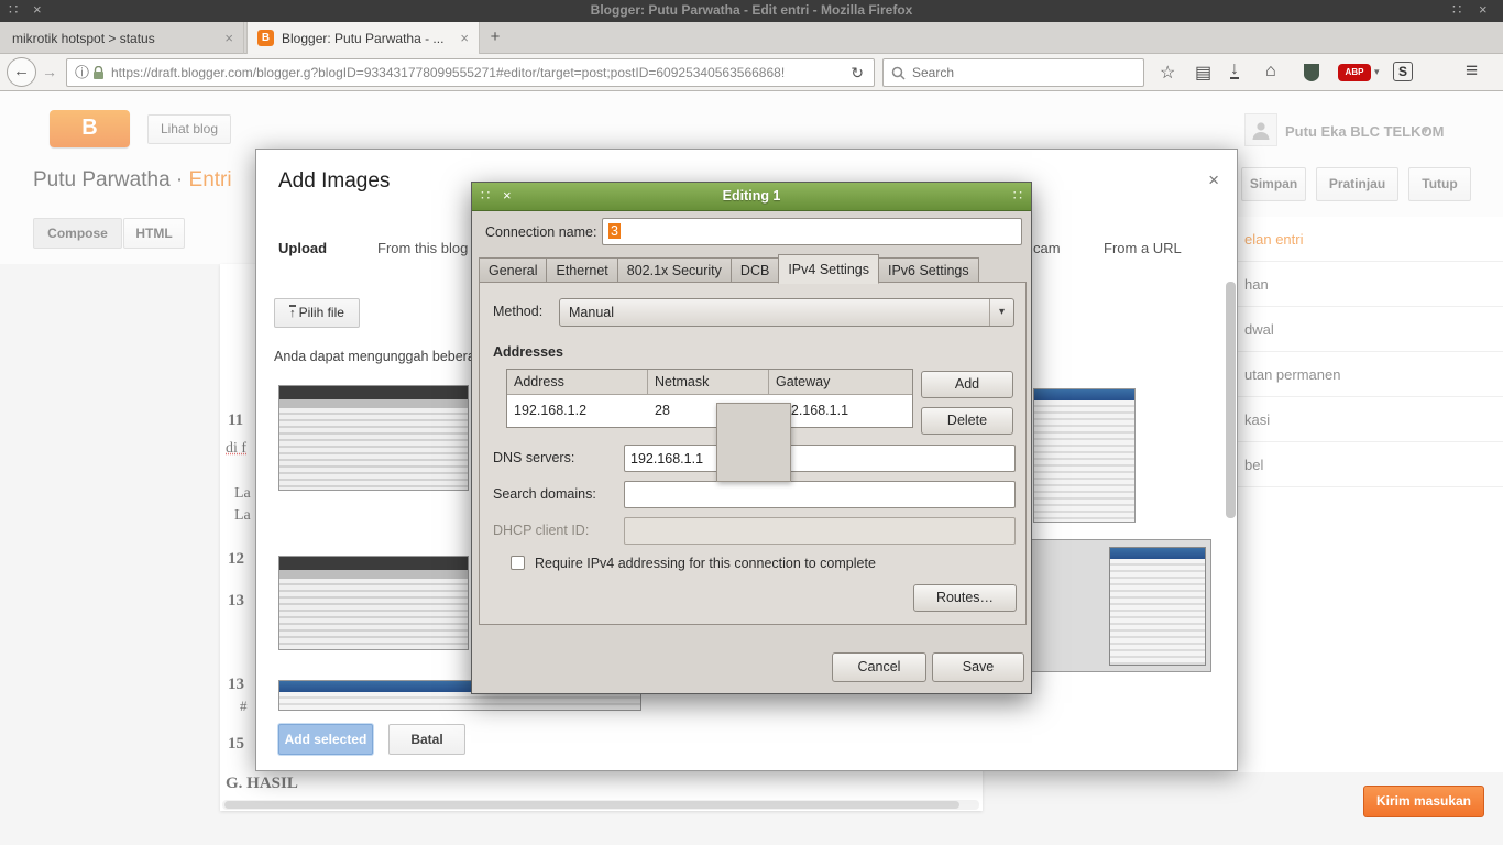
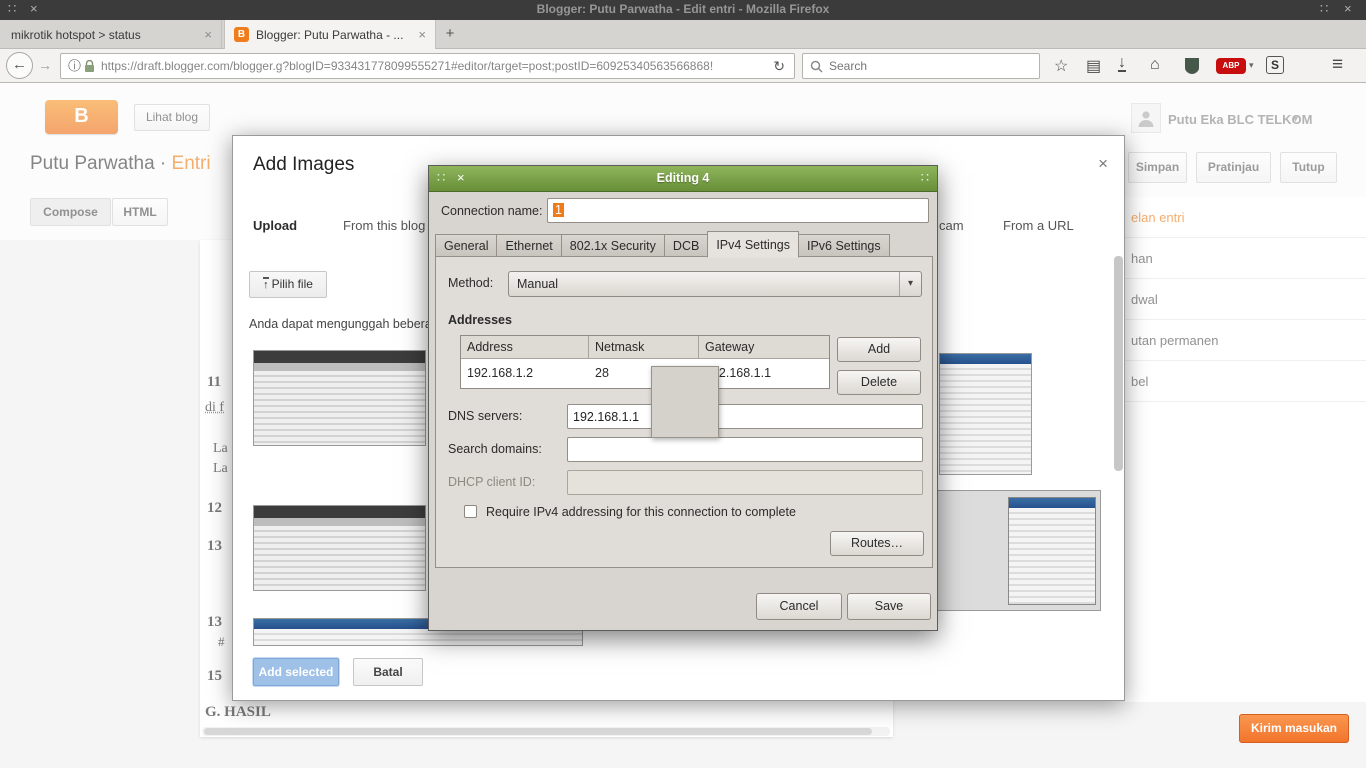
  ∷
  ×
  Blogger: Putu Parwatha - Edit entri - Mozilla Firefox
  ∷
  ×
  mikrotik hotspot > status
  ×
  B
  Blogger: Putu Parwatha - ...
  ×
  +
  ←
  →
  ⓘ
  https://draft.blogger.com/blogger.g?blogID=933431778099555271#editor/target=post;postID=60925340563566868!
  ↻
  Search
  ☆
  ▤
  ↓
  ⌂
  ABP
  ▾
  S
  ≡
  B
  Lihat blog
  Putu Parwatha · Entri
  Compose
  HTML
  Putu Eka BLC TELKOM
  ▾
  Simpan
  Pratinjau
  Tutup
  elan entri
  han
  dwal
  utan permanen
- kasi
  bel
  11
  di f
  La
  La
  12
  13
  13
  #
  15
  G. HASIL
  Kirim masukan
  Add Images
  ×
  Upload
  From this blog
  cam
  From a URL
  ↑ Pilih file
  Anda dapat mengunggah beber
  Add selected
  Batal
  ∷
  ×
- Editing 1
+ Editing 4
  ∷
  Connection name:
- 3
+ 1
  General
  Ethernet
  802.1x Security
  DCB
  IPv4 Settings
  IPv6 Settings
  Method:
  Manual
  ▾
  Addresses
  Address
  Netmask
  Gateway
  192.168.1.2
  28
  2.168.1.1
  Add
  Delete
  DNS servers:
  192.168.1.1
  Search domains:
  DHCP client ID:
  Require IPv4 addressing for this connection to complete
  Routes…
  Cancel
  Save
